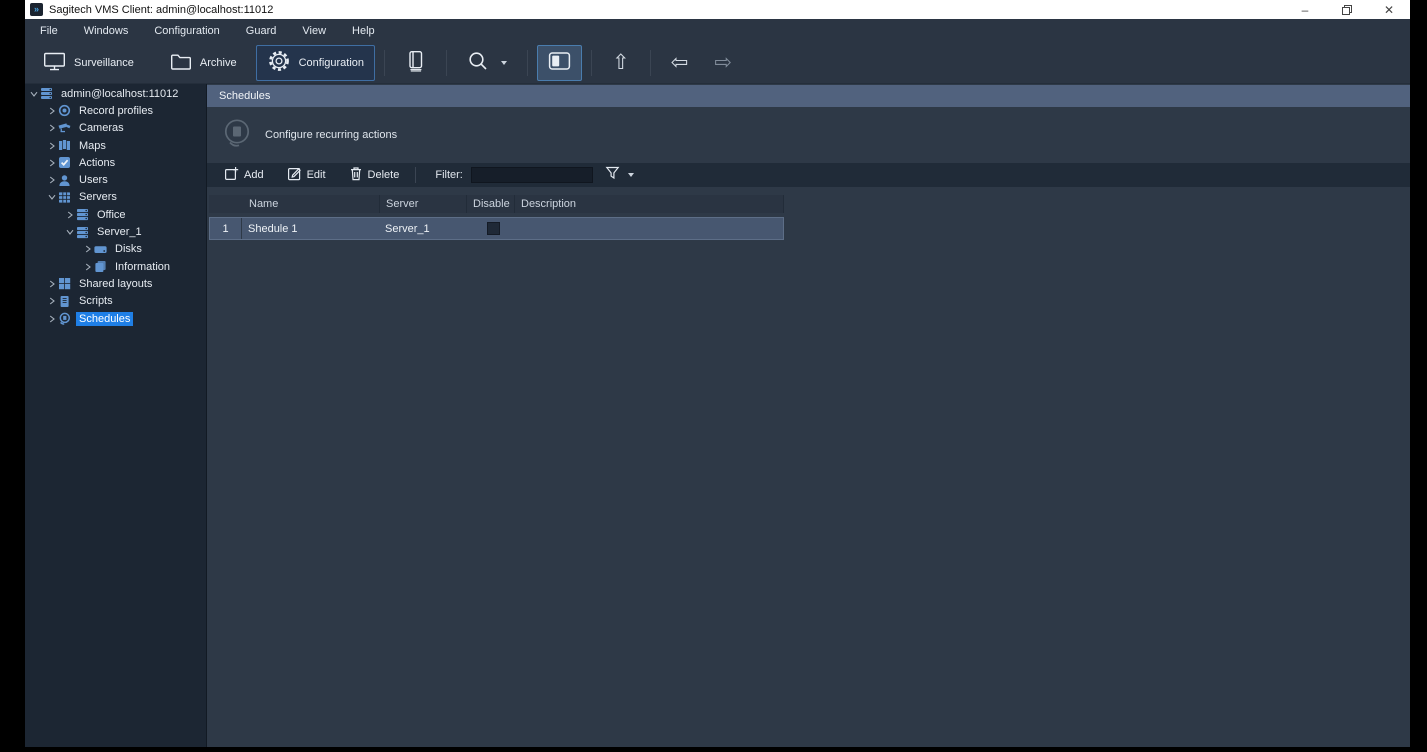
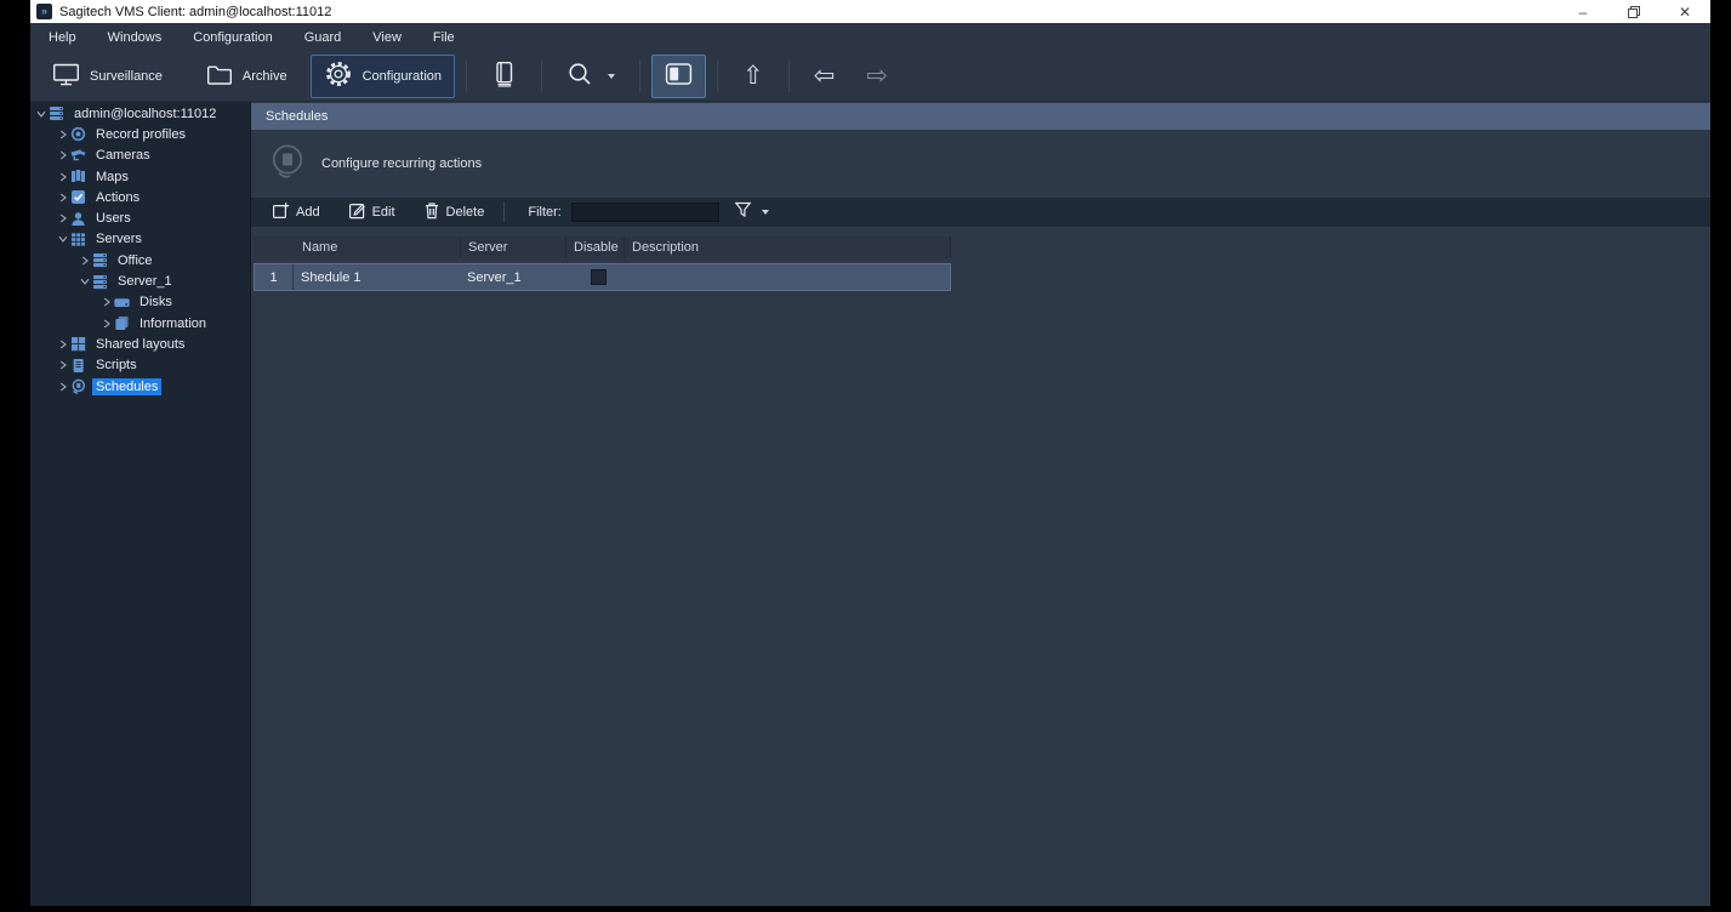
  »
  Sagitech VMS Client: admin@localhost:11012
  –
  ✕
- File
+ Help
  Windows
  Configuration
  Guard
  View
- Help
+ File
  Surveillance
  Archive
  Configuration
  ⇧
  ⇦
  ⇨
  admin@localhost:11012
  Record profiles
  Cameras
  Maps
  Actions
  Users
  Servers
  Office
  Server_1
  Disks
  Information
  Shared layouts
  Scripts
  Schedules
  Schedules
  Configure recurring actions
  Add
  Edit
  Delete
  Filter:
  Name
  Server
  Disable
  Description
  1
  Shedule 1
  Server_1
